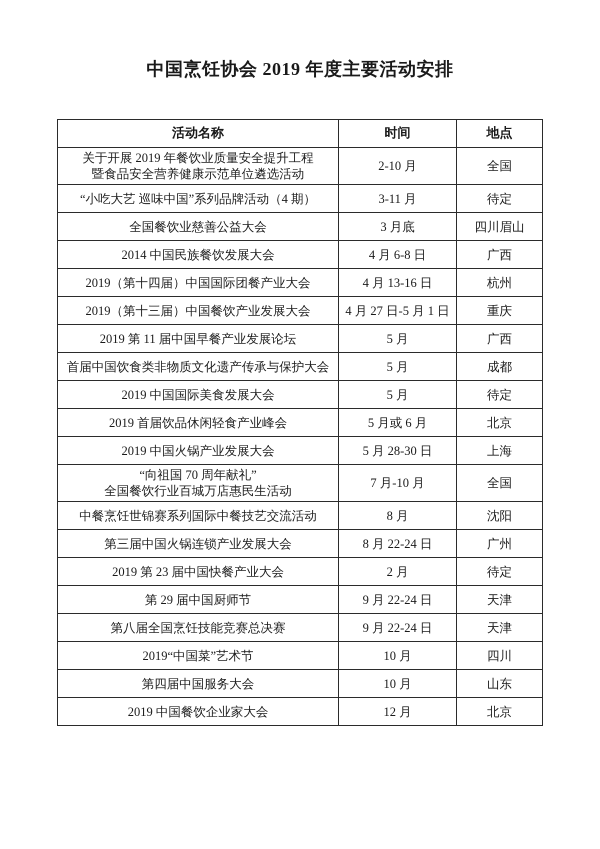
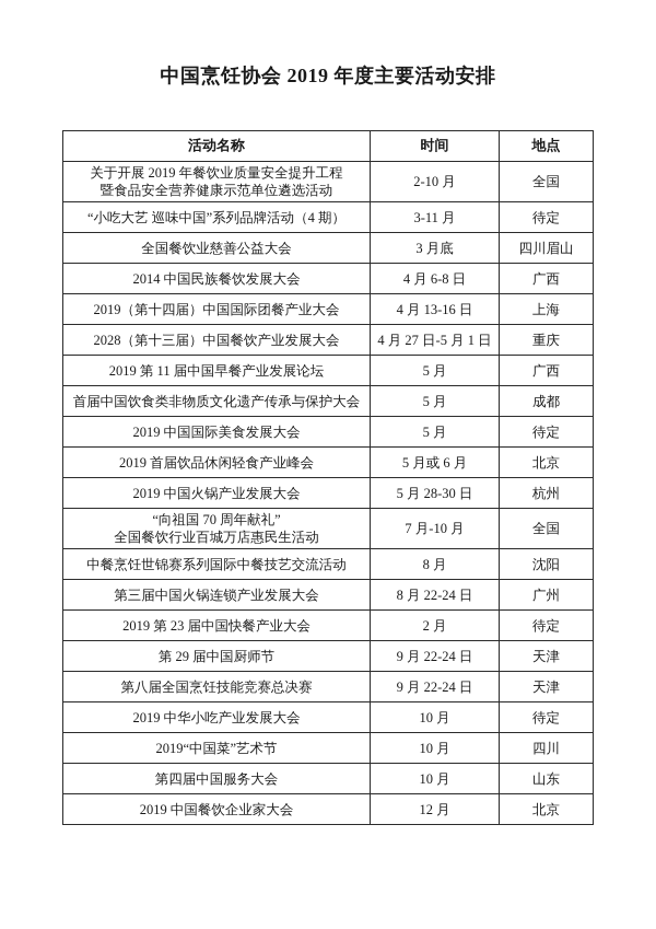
  中国烹饪协会 2019 年度主要活动安排
  活动名称	时间	地点
  关于开展 2019 年餐饮业质量安全提升工程 暨食品安全营养健康示范单位遴选活动	2-10 月	全国
  “小吃大艺 巡味中国”系列品牌活动（4 期）	3-11 月	待定
  全国餐饮业慈善公益大会	3 月底	四川眉山
  2014 中国民族餐饮发展大会	4 月 6-8 日	广西
- 2019（第十四届）中国国际团餐产业大会	4 月 13-16 日	杭州
+ 2019（第十四届）中国国际团餐产业大会	4 月 13-16 日	上海
- 2019（第十三届）中国餐饮产业发展大会	4 月 27 日-5 月 1 日	重庆
+ 2028（第十三届）中国餐饮产业发展大会	4 月 27 日-5 月 1 日	重庆
  2019 第 11 届中国早餐产业发展论坛	5 月	广西
  首届中国饮食类非物质文化遗产传承与保护大会	5 月	成都
  2019 中国国际美食发展大会	5 月	待定
  2019 首届饮品休闲轻食产业峰会	5 月或 6 月	北京
- 2019 中国火锅产业发展大会	5 月 28-30 日	上海
+ 2019 中国火锅产业发展大会	5 月 28-30 日	杭州
  “向祖国 70 周年献礼” 全国餐饮行业百城万店惠民生活动	7 月-10 月	全国
  中餐烹饪世锦赛系列国际中餐技艺交流活动	8 月	沈阳
  第三届中国火锅连锁产业发展大会	8 月 22-24 日	广州
  2019 第 23 届中国快餐产业大会	2 月	待定
  第 29 届中国厨师节	9 月 22-24 日	天津
  第八届全国烹饪技能竞赛总决赛	9 月 22-24 日	天津
+ 2019 中华小吃产业发展大会	10 月	待定
  2019“中国菜”艺术节	10 月	四川
  第四届中国服务大会	10 月	山东
  2019 中国餐饮企业家大会	12 月	北京
